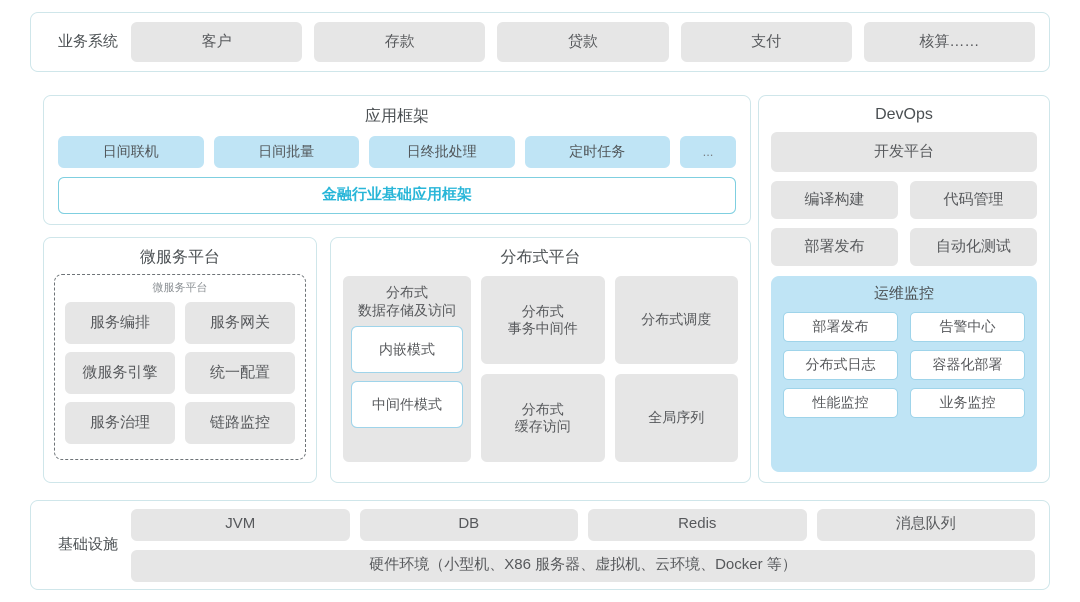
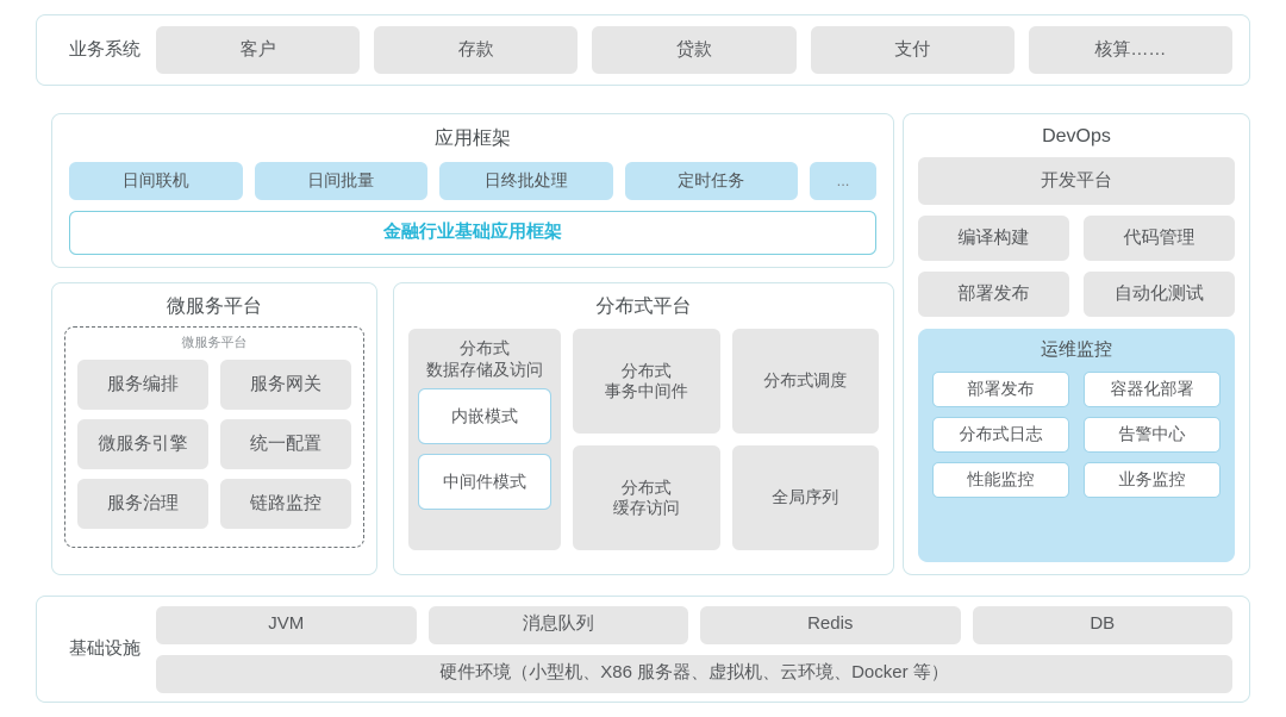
  业务系统
  客户
  存款
  贷款
  支付
  核算……
  应用框架
  日间联机
  日间批量
  日终批处理
  定时任务
  ...
  金融行业基础应用框架
  微服务平台
  微服务平台
  服务编排
  服务网关
  微服务引擎
  统一配置
  服务治理
  链路监控
  分布式平台
  分布式
  数据存储及访问
  内嵌模式
  中间件模式
  分布式
  事务中间件
  分布式调度
  分布式
  缓存访问
  全局序列
  DevOps
  开发平台
  编译构建
  代码管理
  部署发布
  自动化测试
  运维监控
  部署发布
- 告警中心
+ 容器化部署
  分布式日志
- 容器化部署
+ 告警中心
  性能监控
  业务监控
  基础设施
  JVM
- DB
+ 消息队列
  Redis
- 消息队列
+ DB
  硬件环境（小型机、X86 服务器、虚拟机、云环境、Docker 等）
